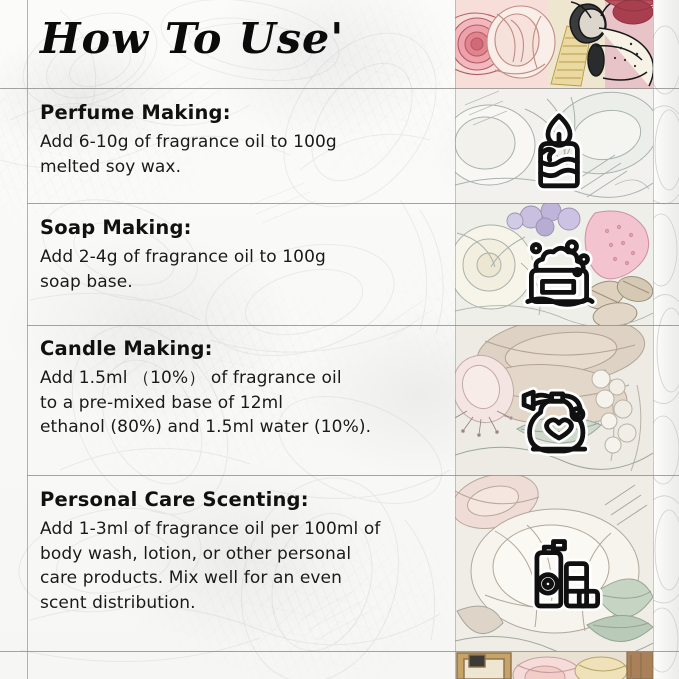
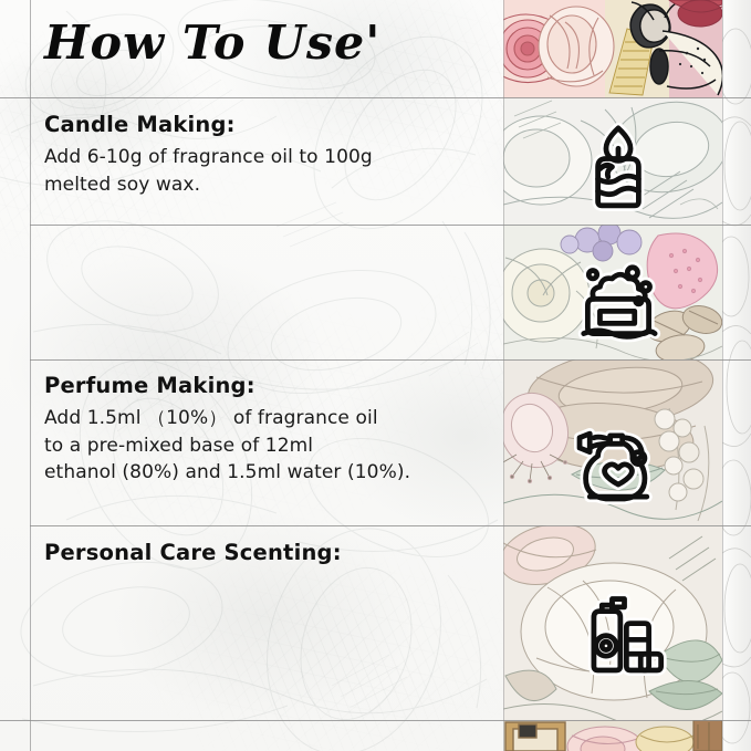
  How To Use'
- Perfume Making:
+ Candle Making:
  Add 6-10g of fragrance oil to 100g
  melted soy wax.
- Soap Making:
- Add 2-4g of fragrance oil to 100g
- soap base.
- Candle Making:
+ Perfume Making:
  Add 1.5ml （10%） of fragrance oil
  to a pre-mixed base of 12ml
  ethanol (80%) and 1.5ml water (10%).
  Personal Care Scenting:
- Add 1-3ml of fragrance oil per 100ml of
- body wash, lotion, or other personal
- care products. Mix well for an even
- scent distribution.
